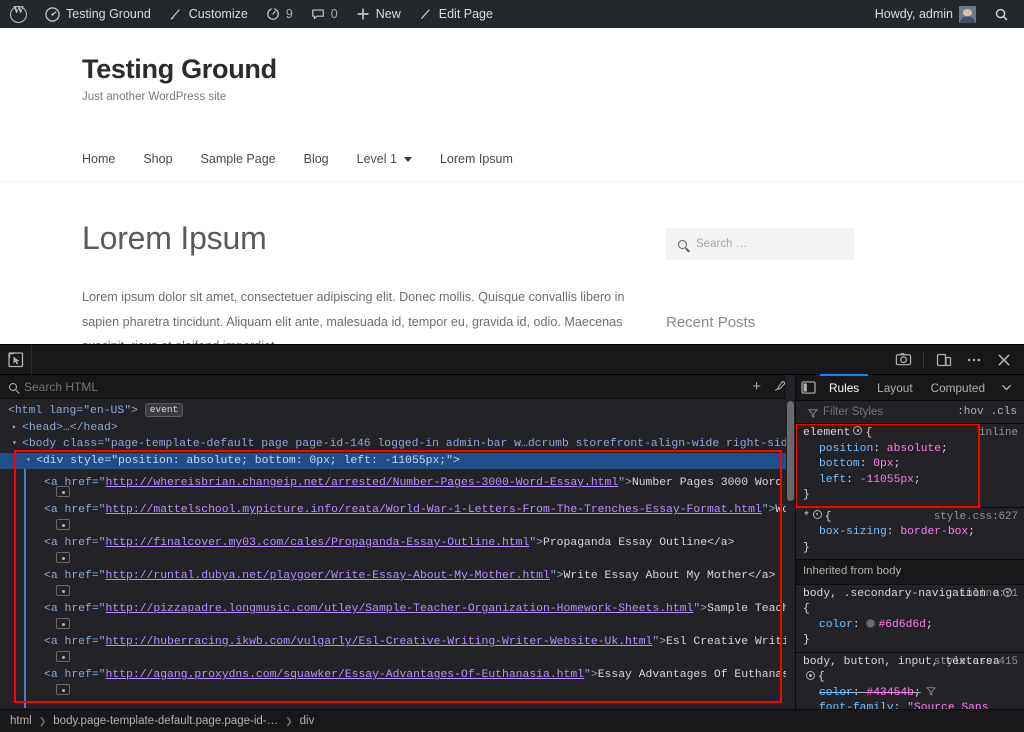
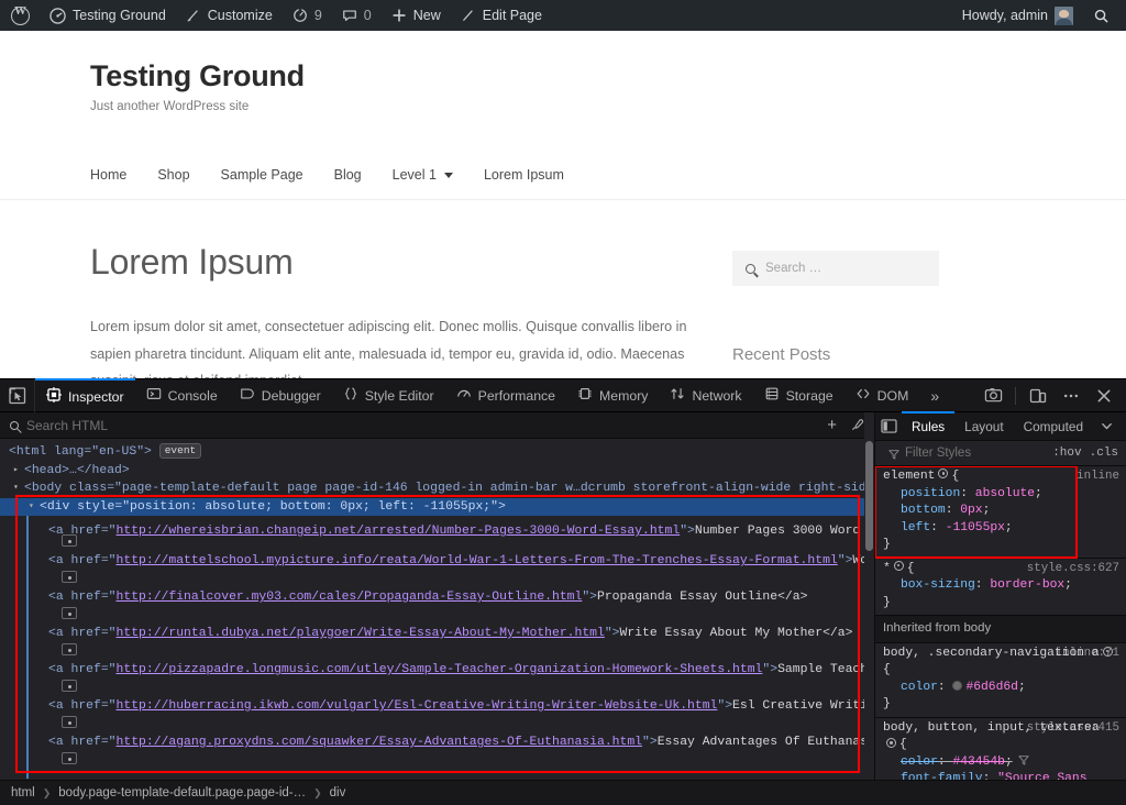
  Testing Ground
  Customize
  9
  0
  New
  Edit Page
  Howdy, admin
  Testing Ground
  Just another WordPress site
  Home
  Shop
  Sample Page
  Blog
  Level 1
  Lorem Ipsum
  Lorem Ipsum
  Lorem ipsum dolor sit amet, consectetuer adipiscing elit. Donec mollis. Quisque convallis libero in sapien pharetra tincidunt. Aliquam elit ante, malesuada id, tempor eu, gravida id, odio. Maecenas
  Search …
  Recent Posts
+ Inspector
+ Console
+ Debugger
+ Style Editor
+ Performance
+ Memory
+ Network
+ Storage
+ DOM
+ »
  Search HTML
  +
  <html lang="en-US"> event
  ▸ <head>…</head>
  ▾ <body class="page-template-default page page-id-146 logged-in admin-bar w…dcrumb storefront-align-wide right-sid
  ▾ <div style="position: absolute; bottom: 0px; left: -11055px;">
  <a href="http://whereisbrian.changeip.net/arrested/Number-Pages-3000-Word-Essay.html">Number Pages 3000 Word
  <a href="http://mattelschool.mypicture.info/reata/World-War-1-Letters-From-The-Trenches-Essay-Format.html">W
  <a href="http://finalcover.my03.com/cales/Propaganda-Essay-Outline.html">Propaganda Essay Outline</a>
  <a href="http://runtal.dubya.net/playgoer/Write-Essay-About-My-Mother.html">Write Essay About My Mother</a>
  <a href="http://pizzapadre.longmusic.com/utley/Sample-Teacher-Organization-Homework-Sheets.html">Sample Teac
  <a href="http://huberracing.ikwb.com/vulgarly/Esl-Creative-Writing-Writer-Website-Uk.html">Esl Creative Writ
  <a href="http://agang.proxydns.com/squawker/Essay-Advantages-Of-Euthanasia.html">Essay Advantages Of Euthana
  Rules
  Layout
  Computed
  Filter Styles
  :hov
  .cls
  element
  {
  inline
  position: absolute;
  bottom: 0px;
  left: -11055px;
  }
  *
  {
  style.css:627
  box-sizing: border-box;
  }
  Inherited from body
  body, .secondary-navigation a{
  inline:1
  color: #6d6d6d;
  }
  body, button, input, textarea
  style.css:415
  {
  color: #43454b;
  html
  ❯
  body.page-template-default.page.page-id-…
  ❯
  div
